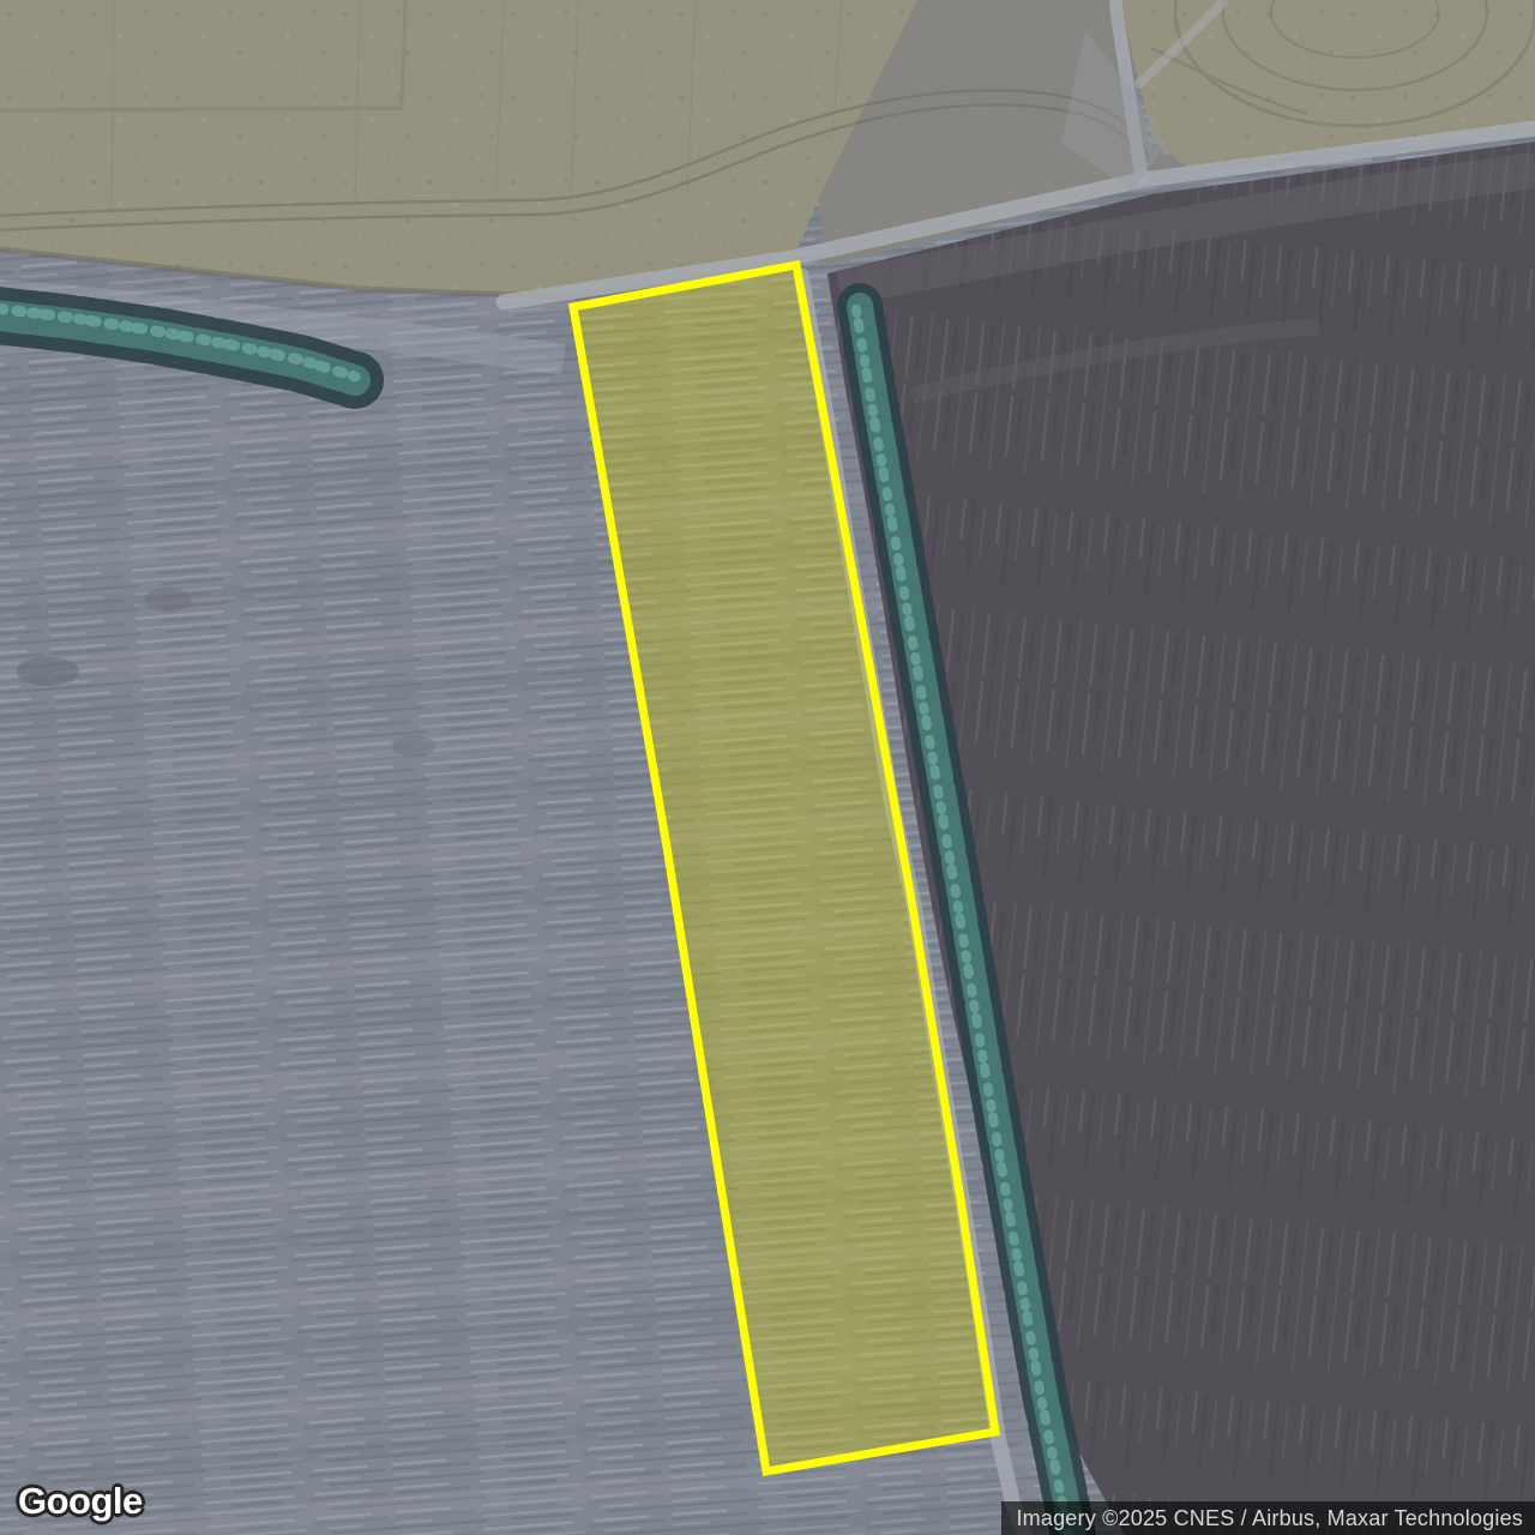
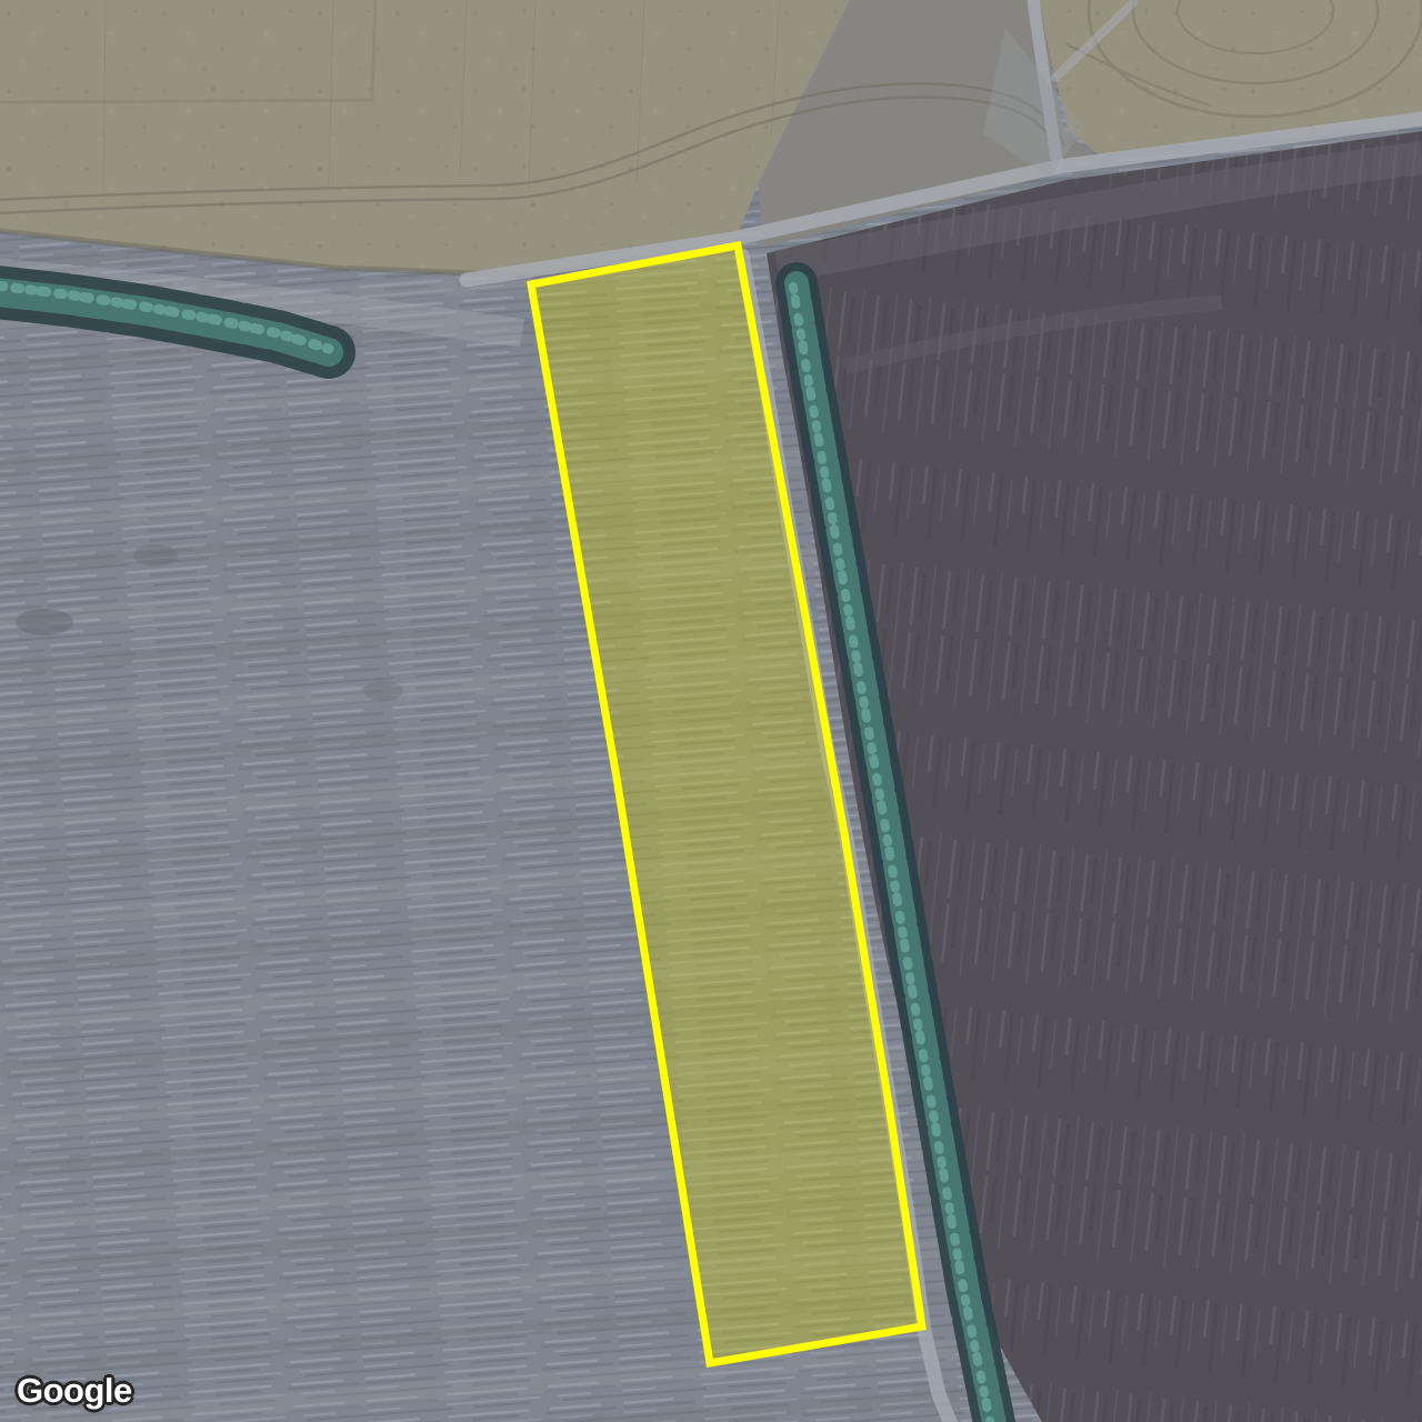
  Google
- Imagery ©2025 CNES / Airbus, Maxar Technologies
